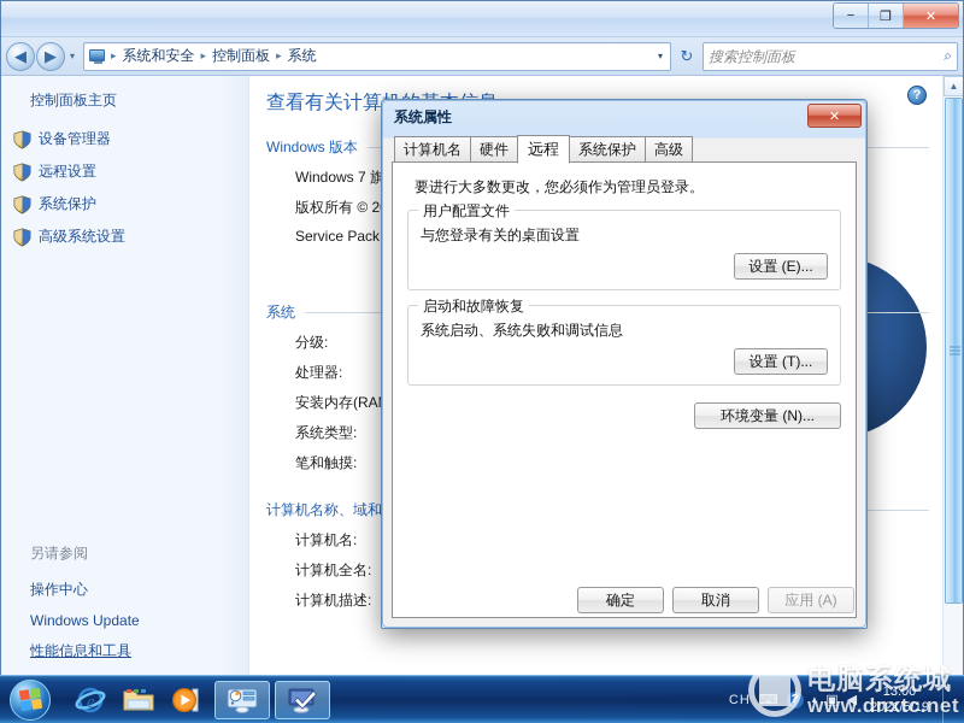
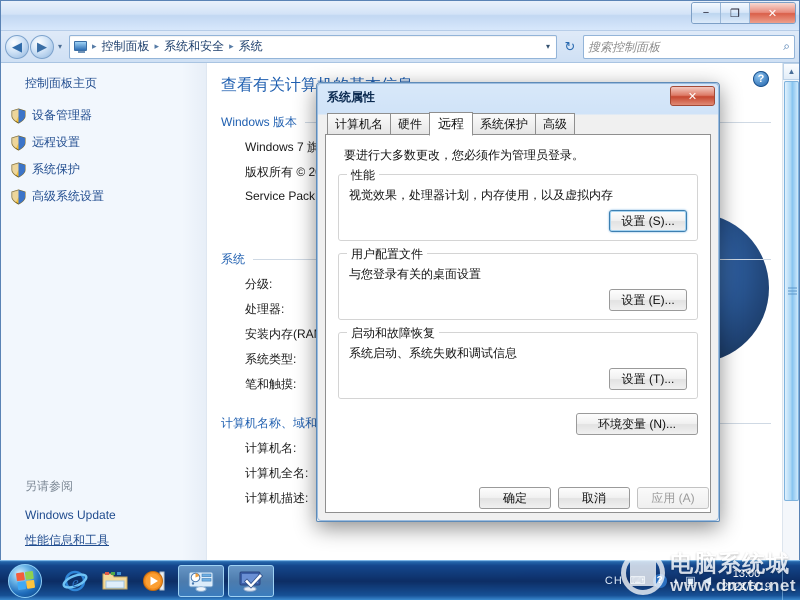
  −
  ❐
  ✕
  ◀
  ▶
  ▾
  ▸
- 系统和安全
+ 控制面板
  ▸
- 控制面板
+ 系统和安全
  ▸
  系统
  ▾
  ↻
  搜索控制面板
  ⌕
  控制面板主页
  设备管理器
  远程设置
  系统保护
  高级系统设置
  另请参阅
- 操作中心
  Windows Update
  性能信息和工具
  ?
  Windows 版本
  Windows 7 旗
  Service Pack
  系统
  分级:
  处理器:
  安装内存(RA
  系统类型:
  笔和触摸:
  计算机名:
  计算机全名:
  计算机描述:
  ▲
  系统属性
  ✕
  计算机名
  硬件
  远程
  系统保护
  高级
  要进行大多数更改，您必须作为管理员登录。
+ 性能
+ 视觉效果，处理器计划，内存使用，以及虚拟内存
+ 设置 (S)...
  用户配置文件
  与您登录有关的桌面设置
  设置 (E)...
  启动和故障恢复
  系统启动、系统失败和调试信息
  设置 (T)...
  环境变量 (N)...
  确定
  取消
  应用 (A)
  e
  CH
  ⌨
  ?
  ▴
  ▣
  ◀
  13:00
  2021/5/19
  电脑系统城
  www.dnxtc.net
